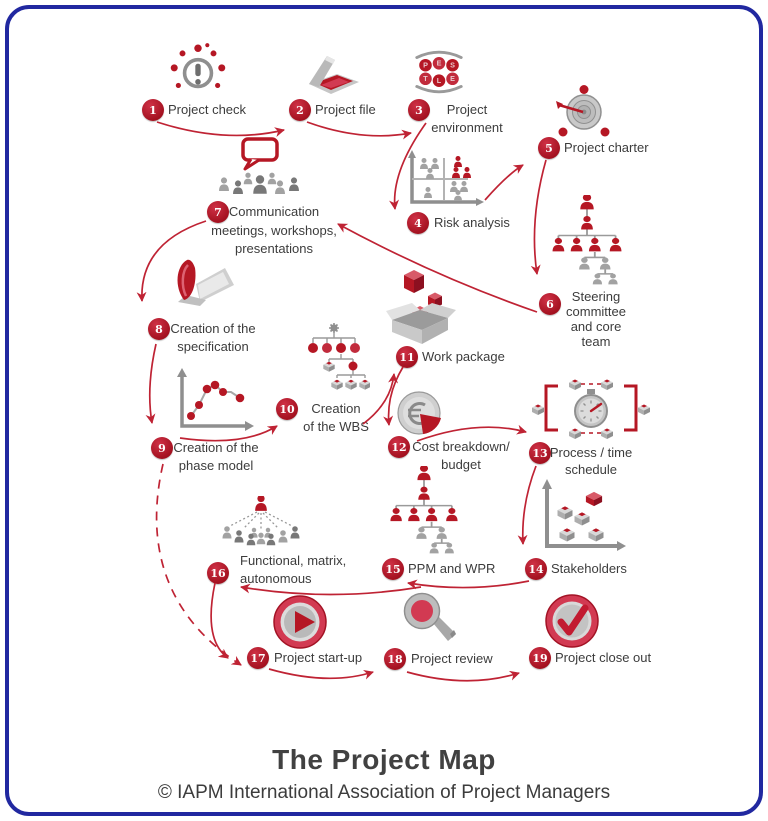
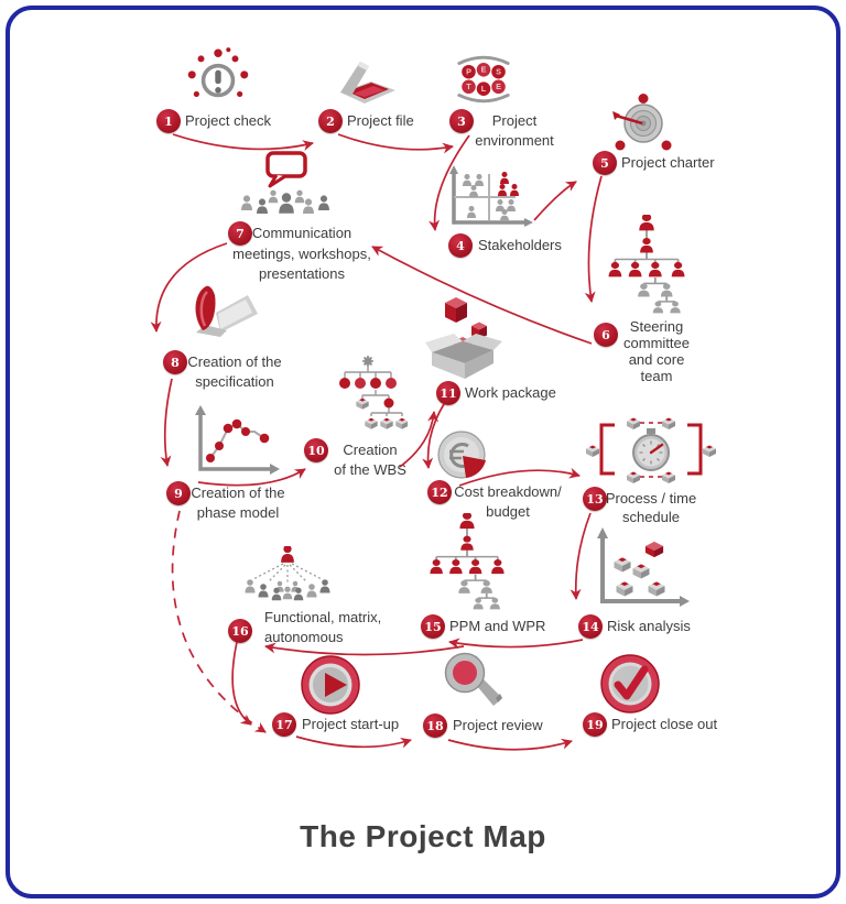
  1
  Project check
  2
  Project file
  P
  E
  S
  T
  L
  E
  3
  Project
  environment
  4
- Risk analysis
+ Stakeholders
  5
  Project charter
  6
  Steering
  committee
  and core
  team
  7
  Communication
  meetings, workshops,
  presentations
  8
  Creation of the
  specification
  9
  Creation of the
  phase model
  10
  Creation
  of the WBS
  11
  Work package
  12
  Cost breakdown/
  budget
  13
  Process / time
  schedule
  14
- Stakeholders
+ Risk analysis
  15
  PPM and WPR
  16
  Functional, matrix,
  autonomous
  17
  Project start-up
  18
  Project review
  19
  Project close out
  The Project Map
- © IAPM International Association of Project Managers
